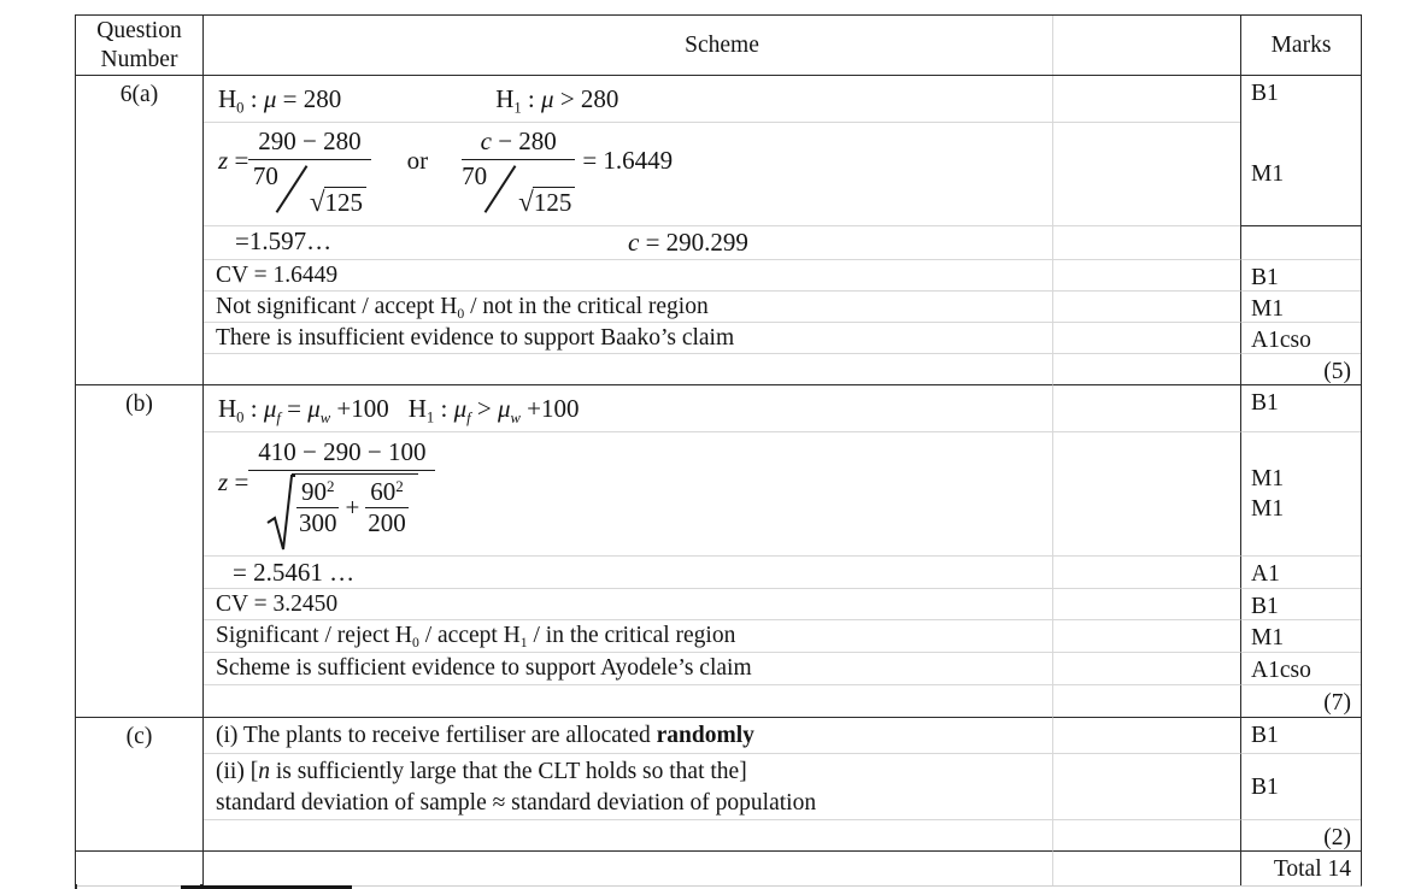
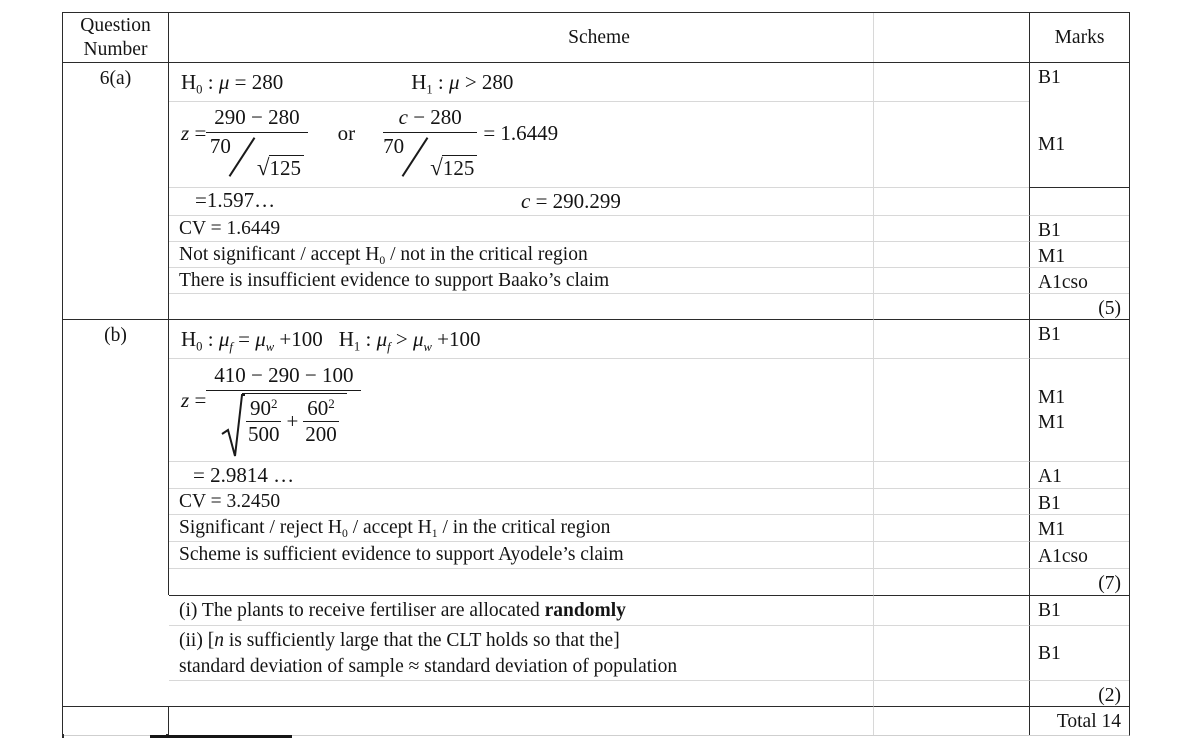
  Question Number
  Scheme
  Marks
  6(a)
  (b)
- (c)
  H0 : μ = 280
  H1 : μ > 280
  B1
  z =
  290 − 280
  70
  √125
  or
  c − 280
  70
  √125
  = 1.6449
  M1
  =1.597…
  c = 290.299
  CV = 1.6449
  B1
  Not significant / accept H0 / not in the critical region
  M1
  There is insufficient evidence to support Baako’s claim
  A1cso
  (5)
  H0 : μf = μw +100
  H1 : μf > μw +100
  B1
  z =
  410 − 290 − 100
  902
- 300
+ 500
  +
  602
  200
  M1
  M1
- = 2.5461 …
+ = 2.9814 …
  A1
  CV = 3.2450
  B1
  Significant / reject H0 / accept H1 / in the critical region
  M1
  Scheme is sufficient evidence to support Ayodele’s claim
  A1cso
  (7)
  (i) The plants to receive fertiliser are allocated randomly
  B1
  (ii) [n is sufficiently large that the CLT holds so that the]
  standard deviation of sample ≈ standard deviation of population
  B1
  (2)
  Total 14
